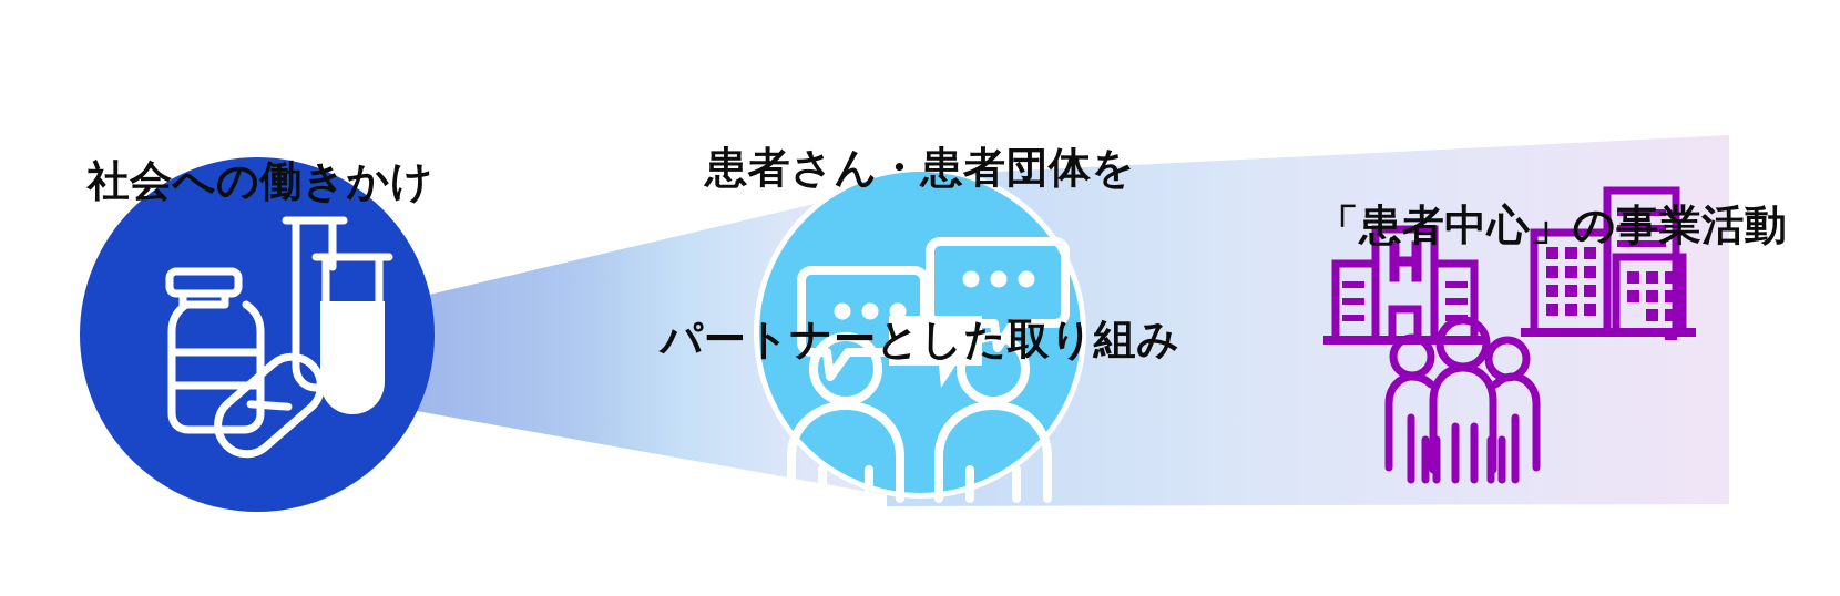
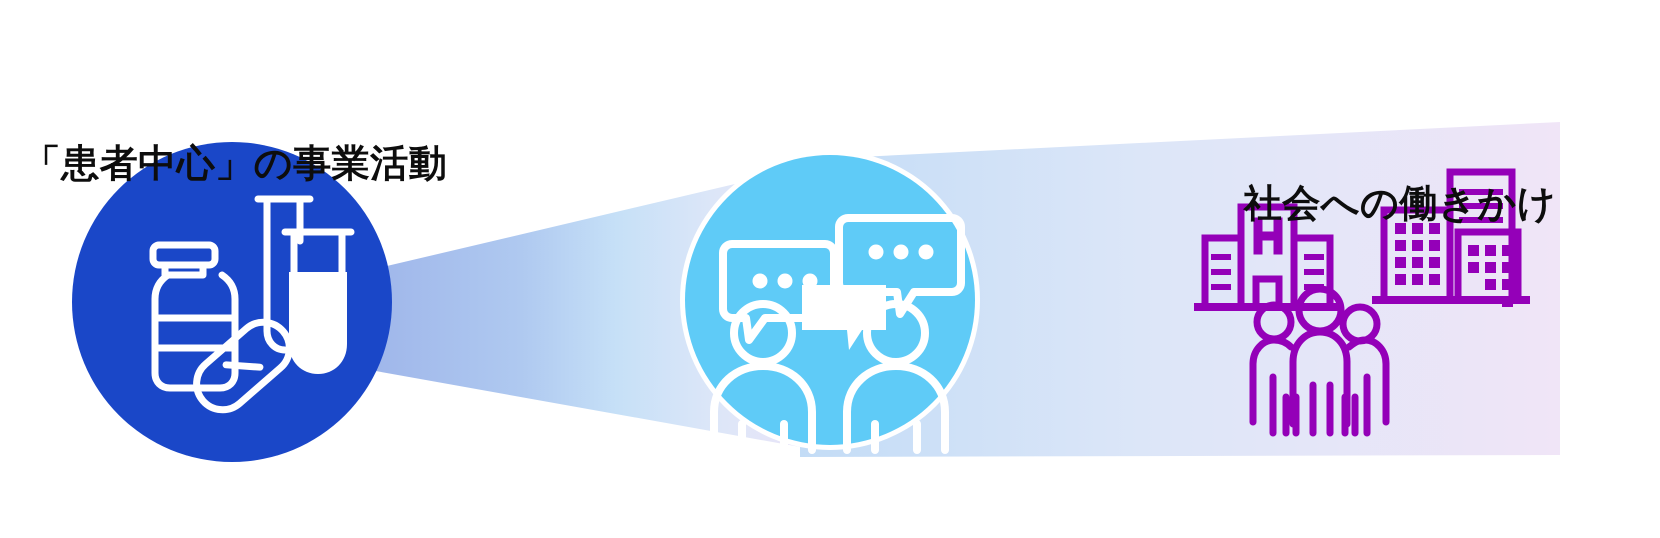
- 社会への働きかけ
+ 「患者中心」の事業活動
- 患者さん・患者団体を
- パートナーとした取り組み
- 「患者中心」の事業活動
+ 社会への働きかけ
